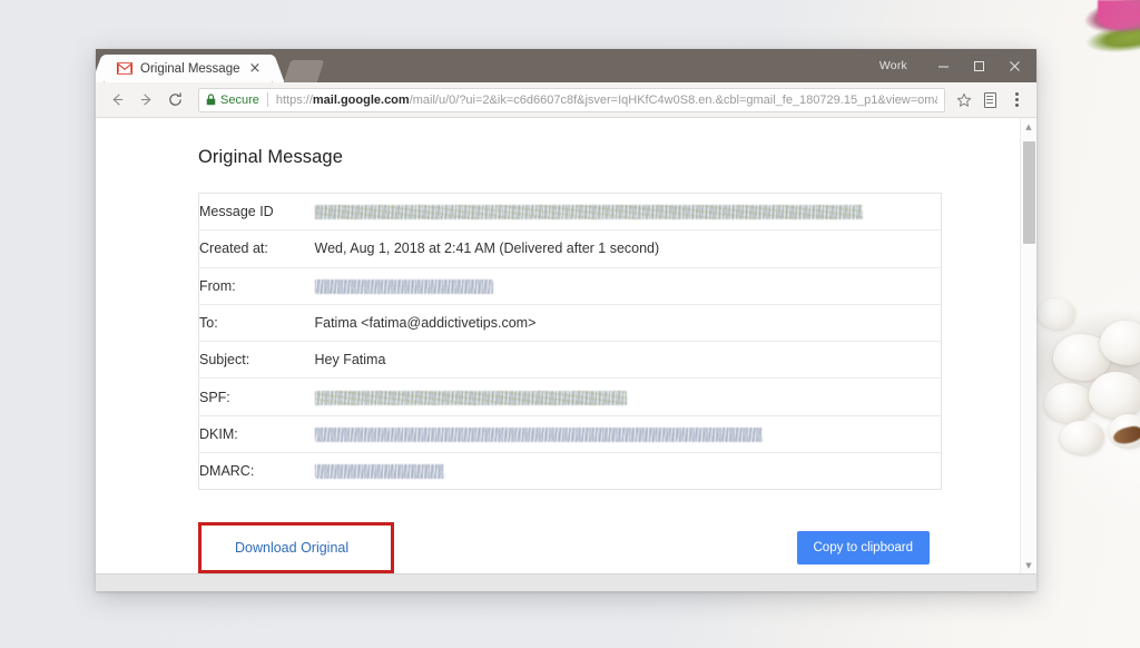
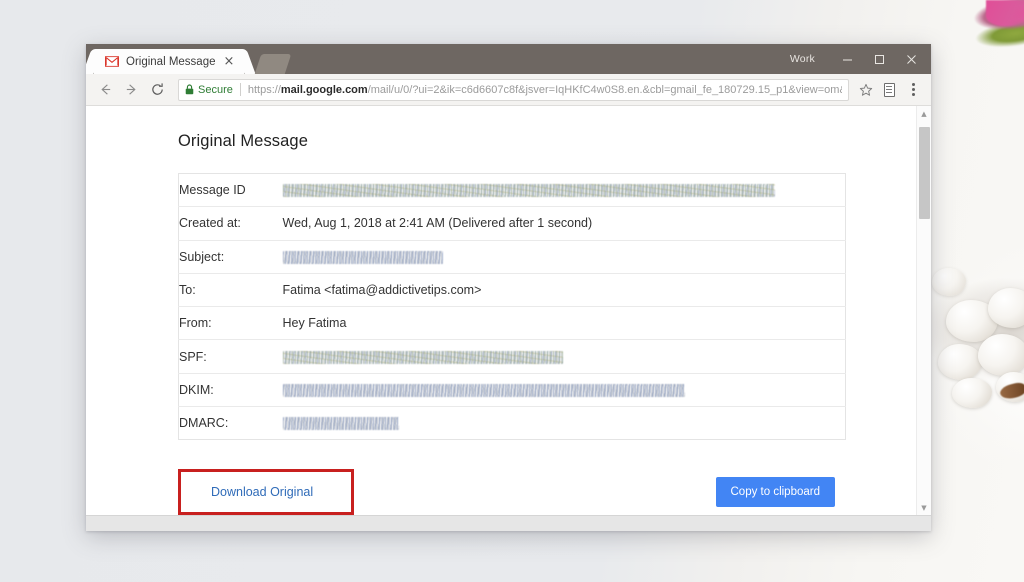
  Original Message
  ×
  Work
  Secure
  https://mail.google.com/mail/u/0/?ui=2&ik=c6d6607c8f&jsver=IqHKfC4w0S8.en.&cbl=gmail_fe_180729.15_p1&view=om
  Original Message
  Message ID
  Created at:	Wed, Aug 1, 2018 at 2:41 AM (Delivered after 1 second)
- From:
+ Subject:
  To:	Fatima <fatima@addictivetips.com>
- Subject:	Hey Fatima
+ From:	Hey Fatima
  SPF:
  DKIM:
  DMARC:
  Download Original
  Copy to clipboard
  ▲
  ▼
